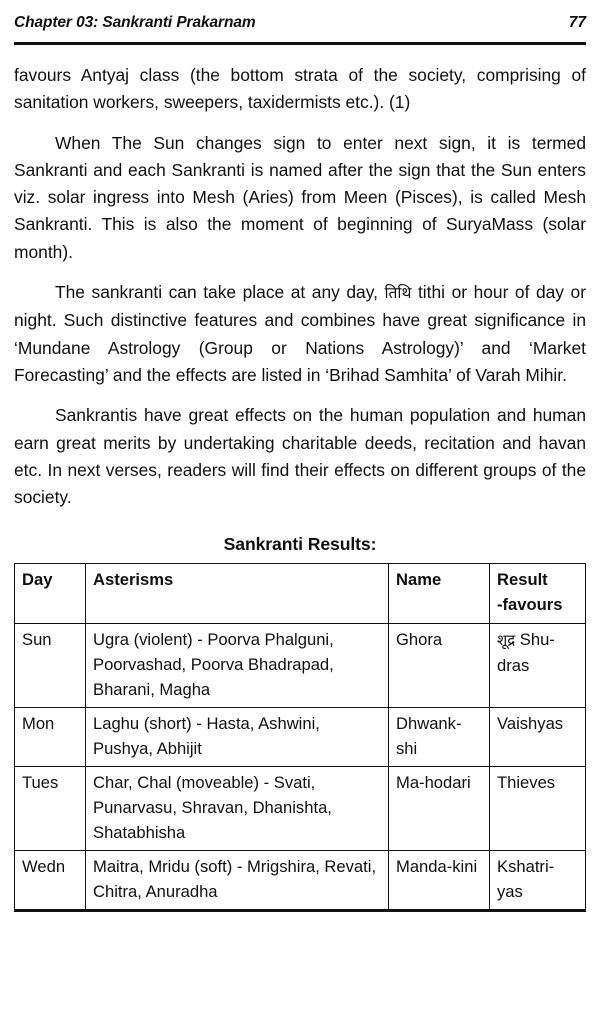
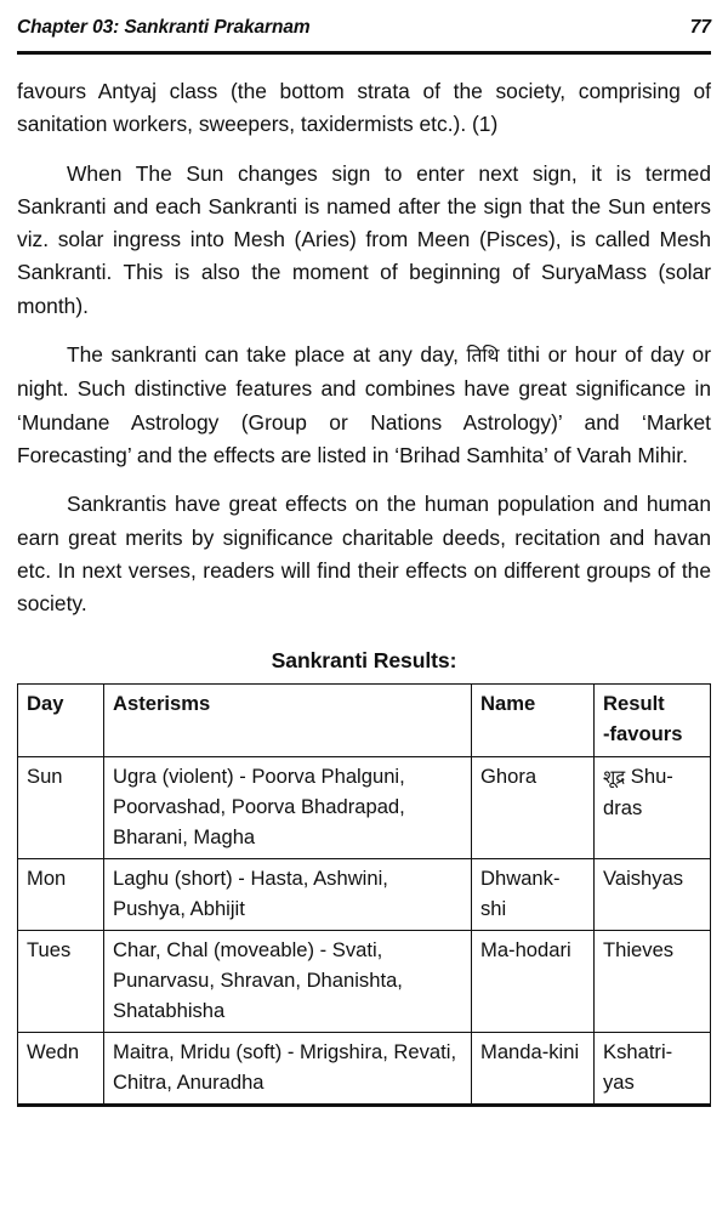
  Chapter 03: Sankranti Prakarnam
  77
  favours Antyaj class (the bottom strata of the society, comprising of sanitation workers, sweepers, taxidermists etc.). (1)
  When The Sun changes sign to enter next sign, it is termed Sankranti and each Sankranti is named after the sign that the Sun enters viz. solar ingress into Mesh (Aries) from Meen (Pisces), is called Mesh Sankranti. This is also the moment of beginning of SuryaMass (solar month).
  The sankranti can take place at any day, तिथि tithi or hour of day or night. Such distinctive features and combines have great significance in ‘Mundane Astrology (Group or Nations Astrology)’ and ‘Market Forecasting’ and the effects are listed in ‘Brihad Samhita’ of Varah Mihir.
- Sankrantis have great effects on the human population and human earn great merits by undertaking charitable deeds, recitation and havan etc. In next verses, readers will find their effects on different groups of the society.
+ Sankrantis have great effects on the human population and human earn great merits by significance charitable deeds, recitation and havan etc. In next verses, readers will find their effects on different groups of the society.
  Sankranti Results:
  Day	Asterisms	Name	Result -favours
  Sun	Ugra (violent) - Poorva Phalguni, Poorvashad, Poorva Bhadrapad, Bharani, Magha	Ghora	शूद्र Shu-dras
  Mon	Laghu (short) - Hasta, Ashwini, Pushya, Abhijit	Dhwank-shi	Vaishyas
  Tues	Char, Chal (moveable) - Svati, Punarvasu, Shravan, Dhanishta, Shatabhisha	Ma-hodari	Thieves
  Wedn	Maitra, Mridu (soft) - Mrigshira, Revati, Chitra, Anuradha	Manda-kini	Kshatri-yas
